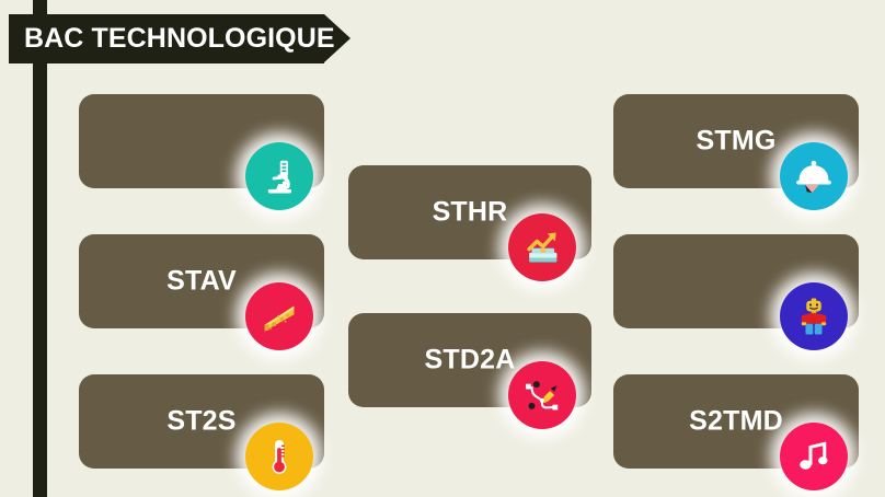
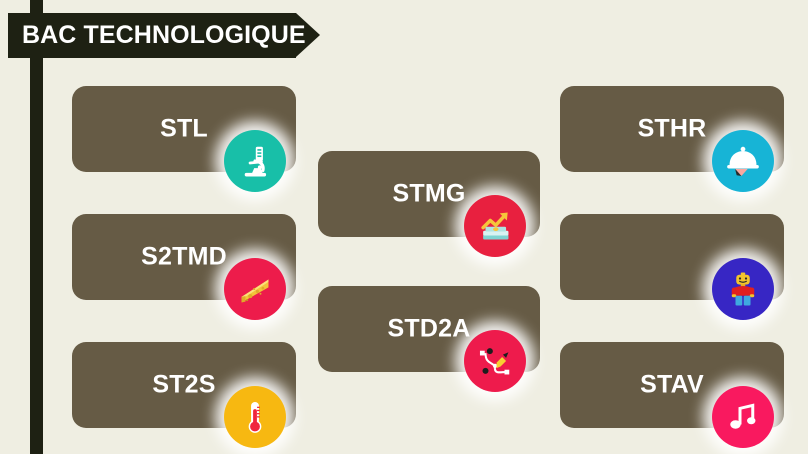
  BAC TECHNOLOGIQUE
+ STL
- STAV
+ S2TMD
  ST2S
- STHR
+ STMG
  STD2A
- STMG
+ STHR
- S2TMD
+ STAV
